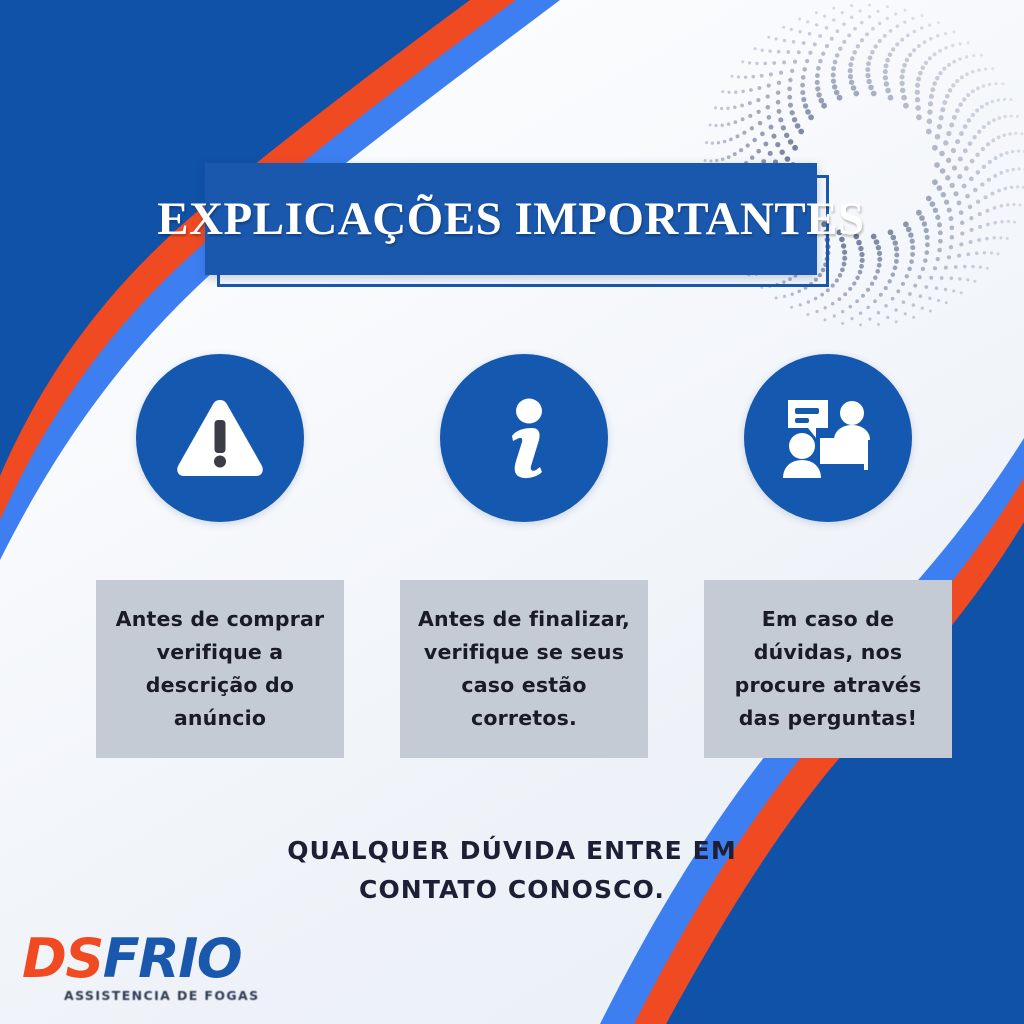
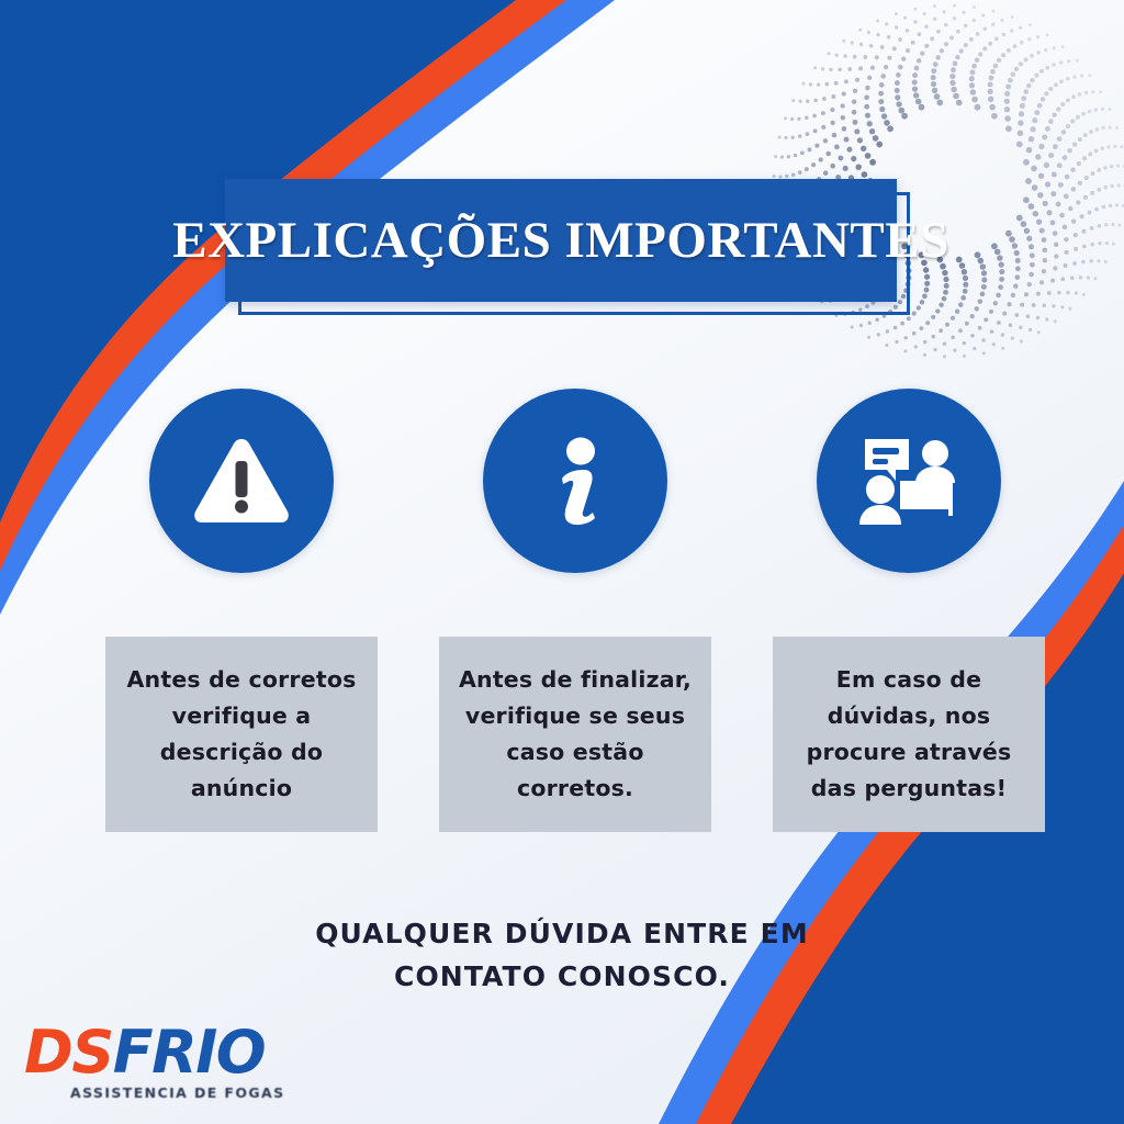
  EXPLICAÇÕES IMPORTANTES
- Antes de comprar verifique a descrição do anúncio
+ Antes de corretos verifique a descrição do anúncio
  Antes de finalizar, verifique se seus caso estão corretos.
  Em caso de dúvidas, nos procure através das perguntas!
  QUALQUER DÚVIDA ENTRE EM
  CONTATO CONOSCO.
  DSFRIO
  ASSISTENCIA DE FOGAS
